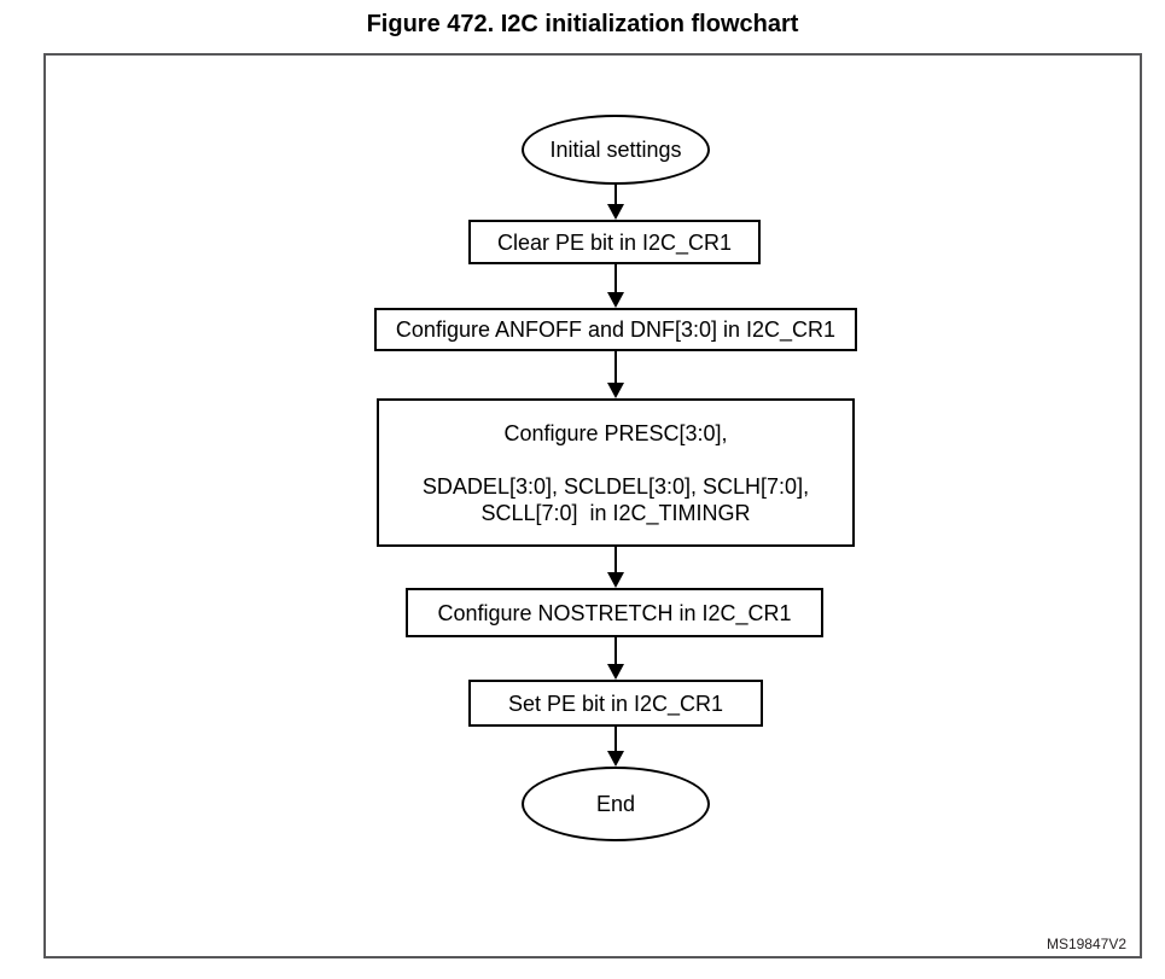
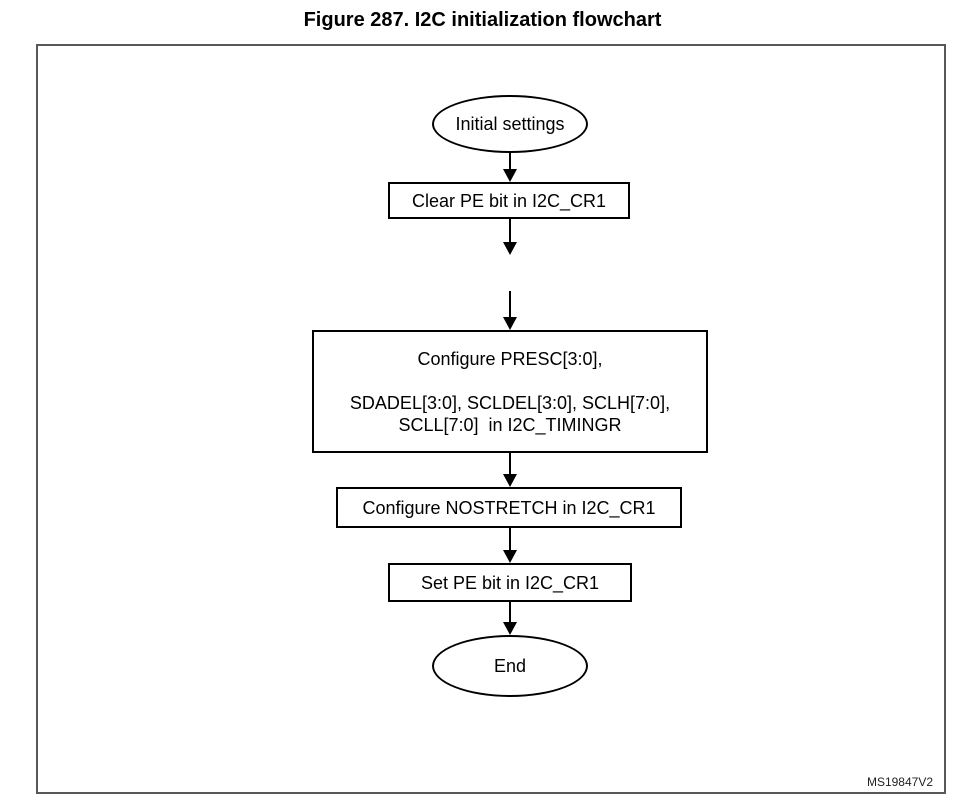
- Figure 472. I2C initialization flowchart
+ Figure 287. I2C initialization flowchart
  Initial settings
  Clear PE bit in I2C_CR1
- Configure ANFOFF and DNF[3:0] in I2C_CR1
  Configure PRESC[3:0],
  SDADEL[3:0], SCLDEL[3:0], SCLH[7:0],
  SCLL[7:0] in I2C_TIMINGR
  Configure NOSTRETCH in I2C_CR1
  Set PE bit in I2C_CR1
  End
  MS19847V2
